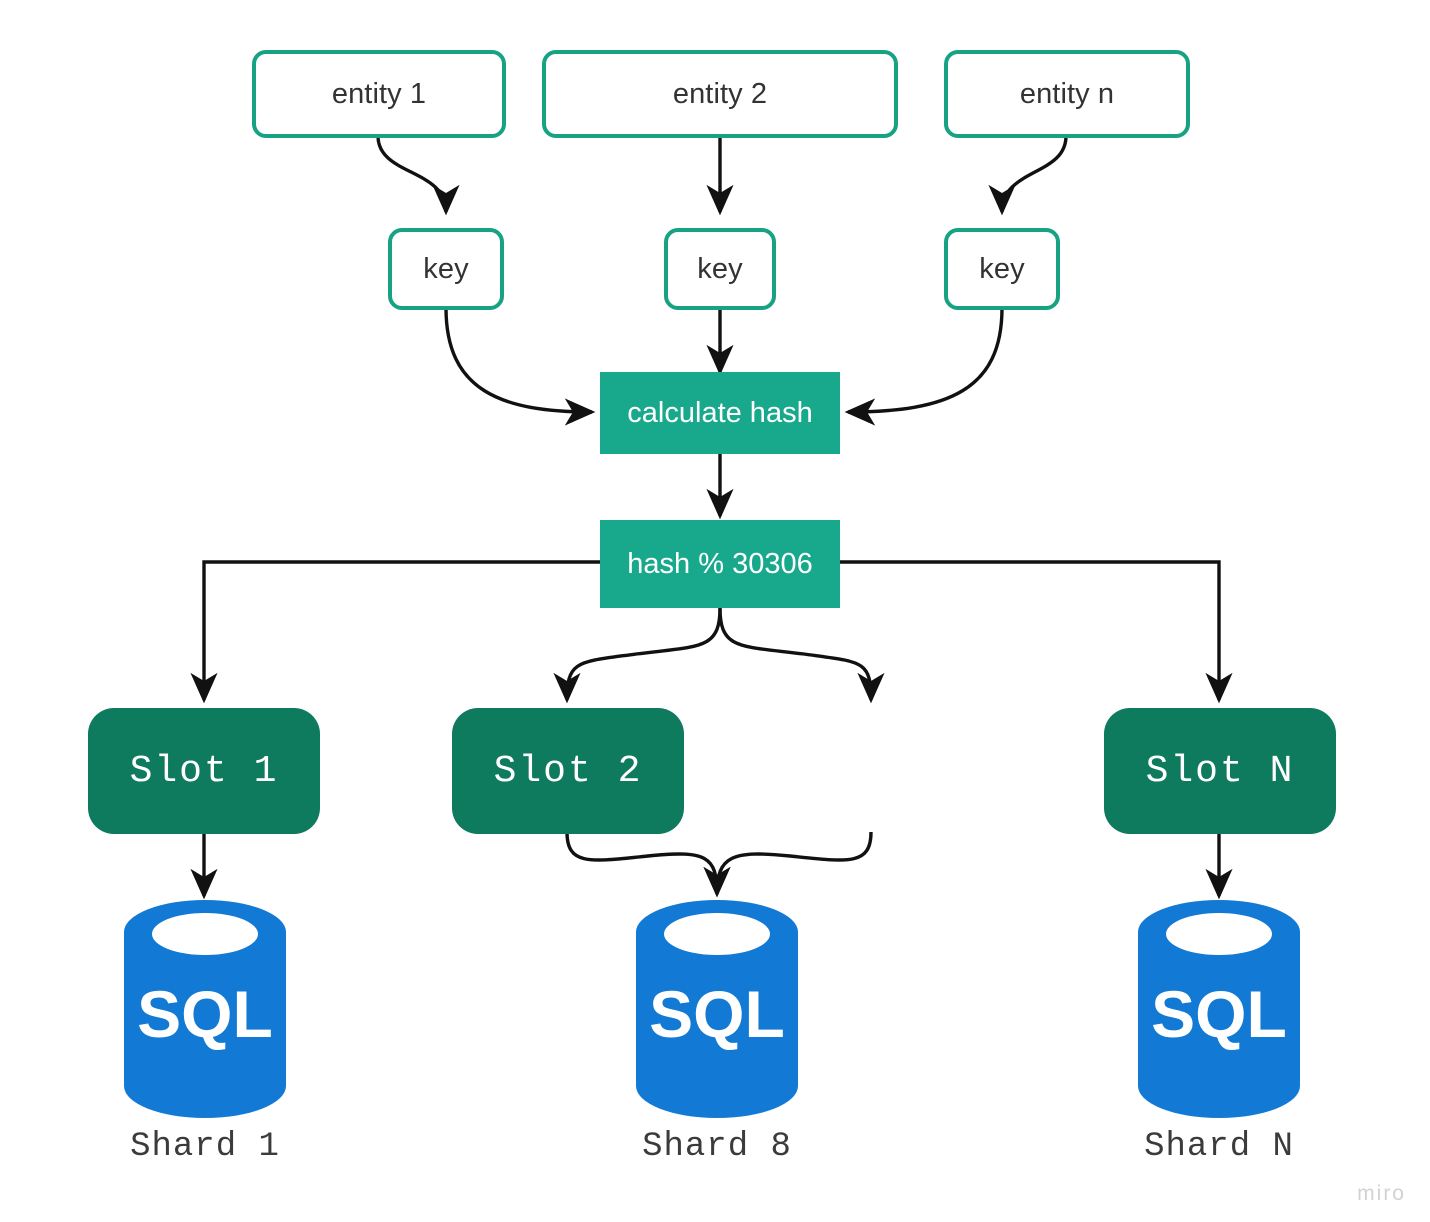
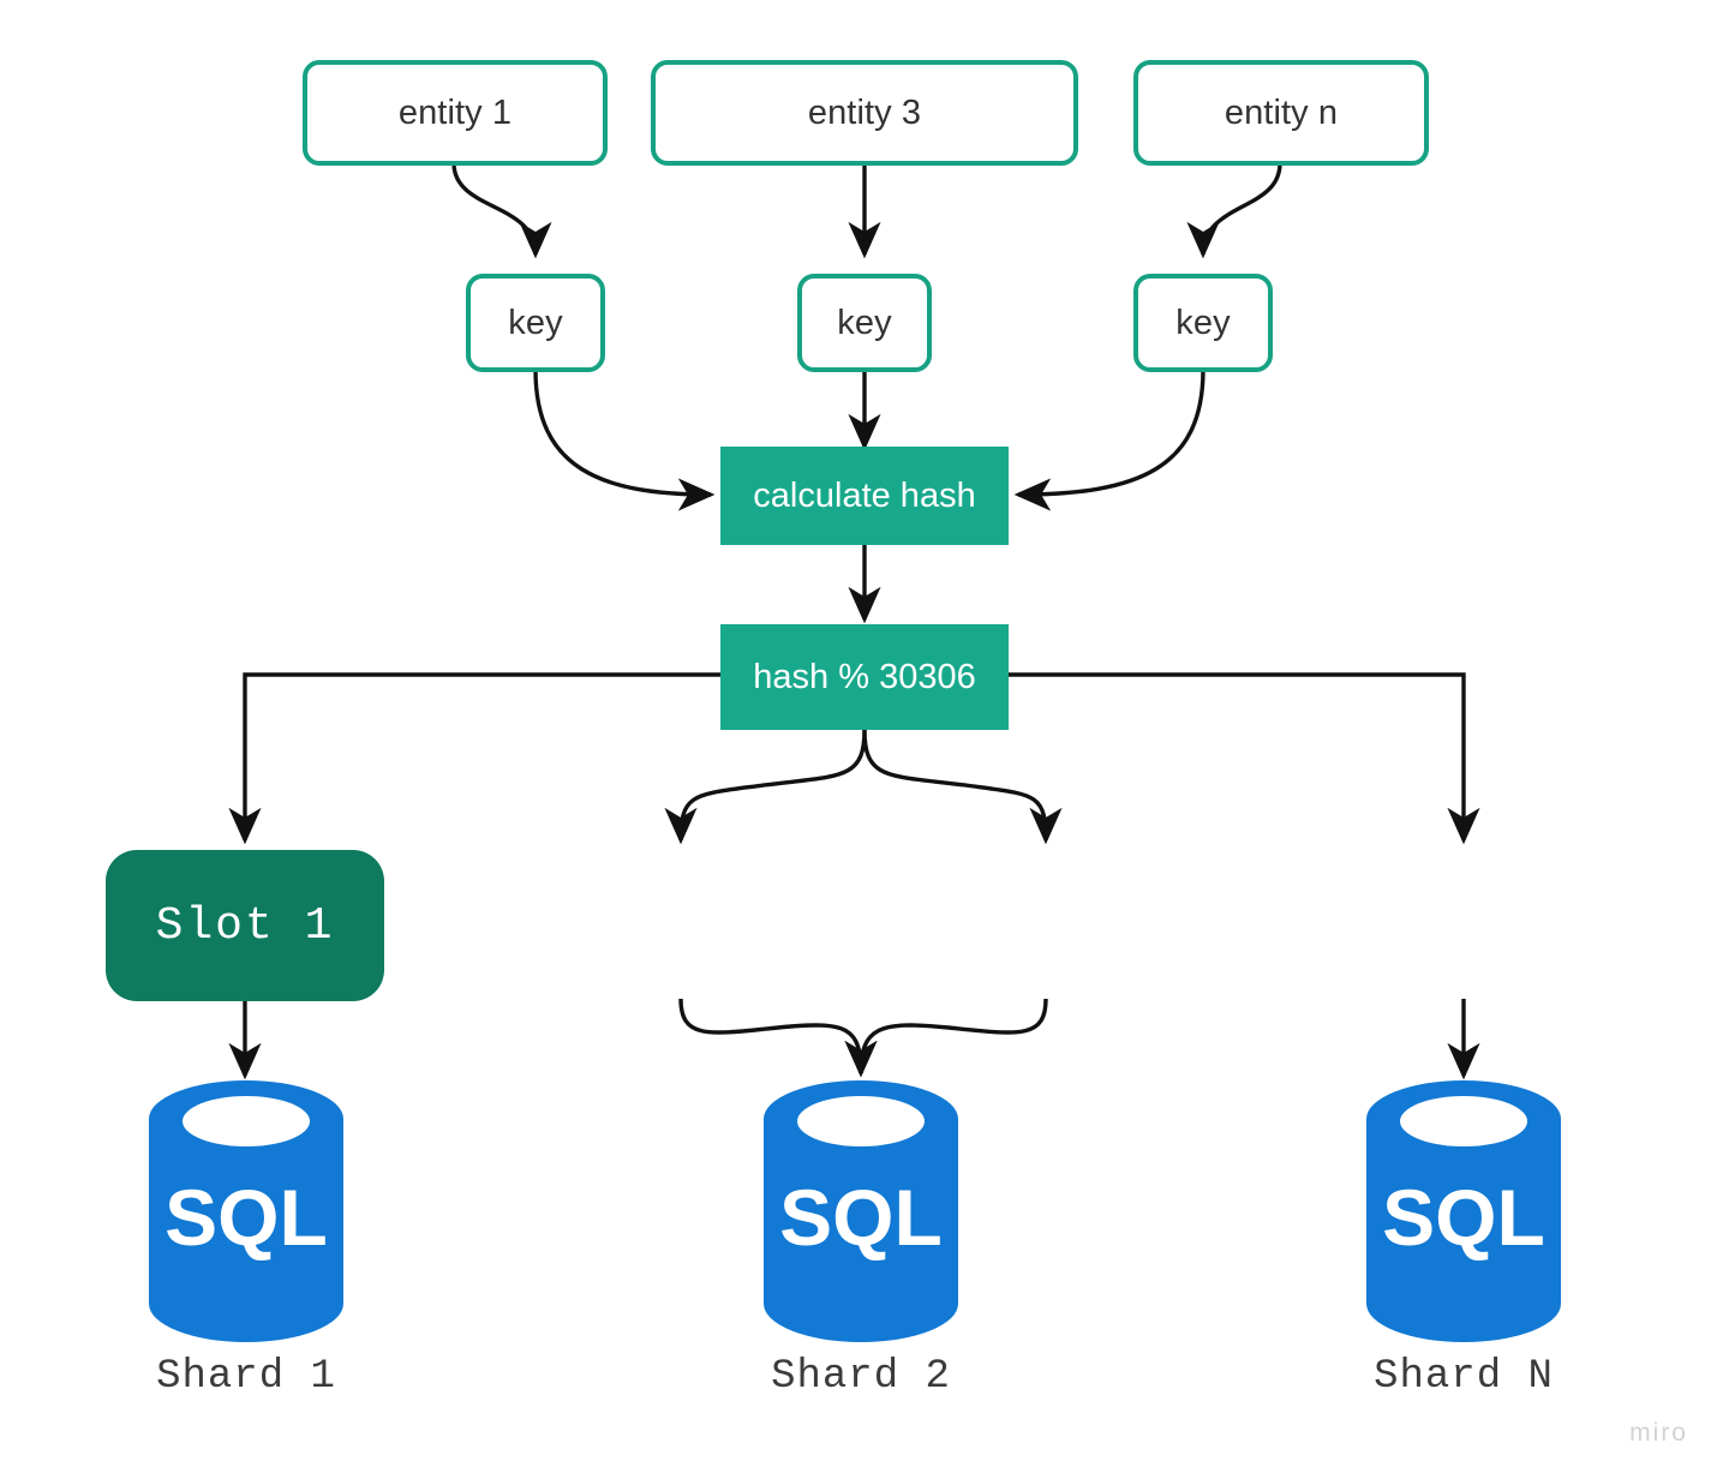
  entity 1
- entity 2
+ entity 3
  entity n
  key
  key
  key
  calculate hash
  hash % 30306
  Slot 1
- Slot 2
- Slot N
  SQL
  SQL
  SQL
  Shard 1
- Shard 8
+ Shard 2
  Shard N
  miro
